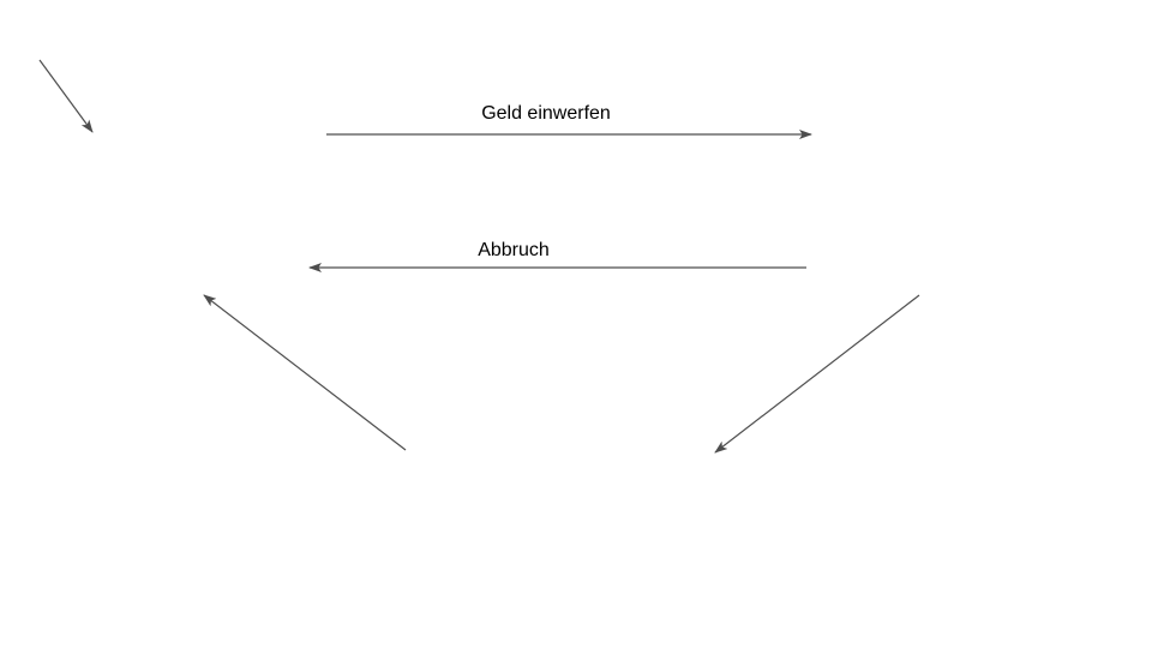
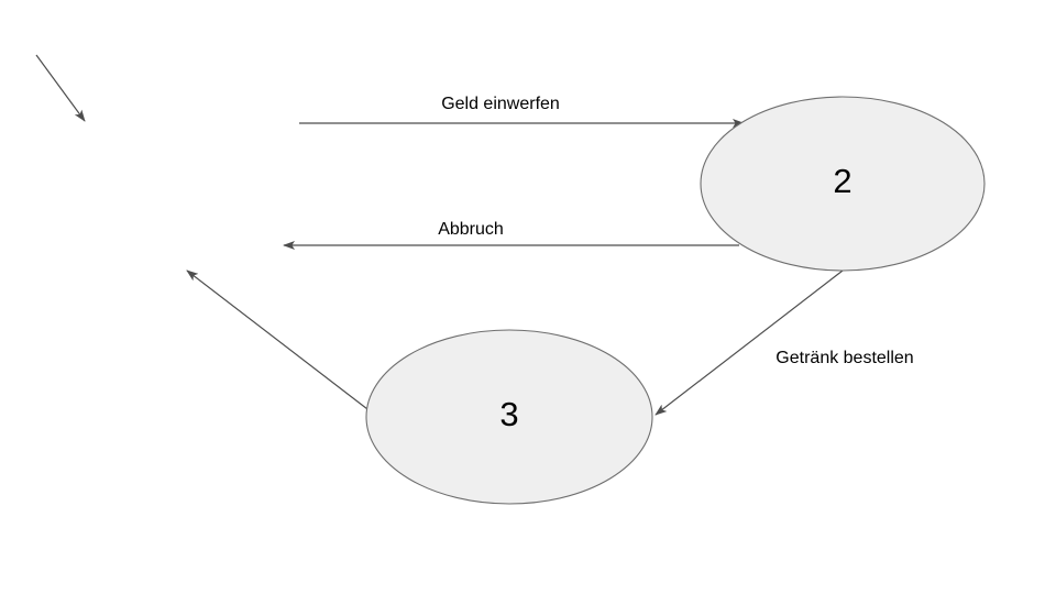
  Geld einwerfen
  Abbruch
+ Getränk bestellen
+ 2
+ 3
